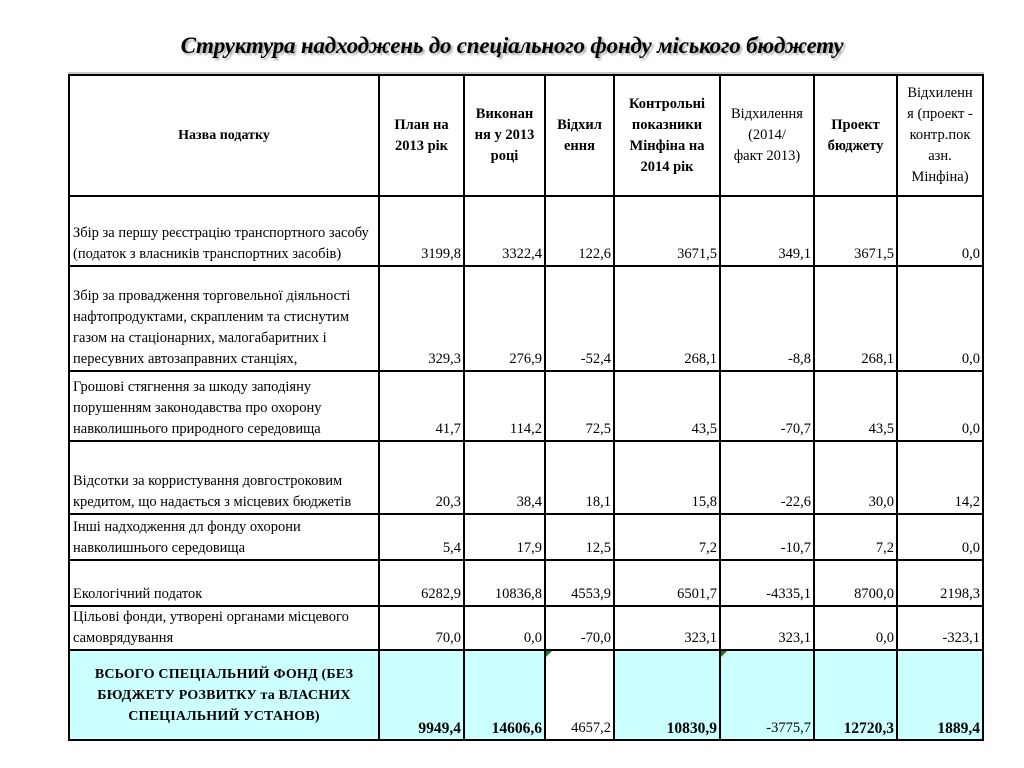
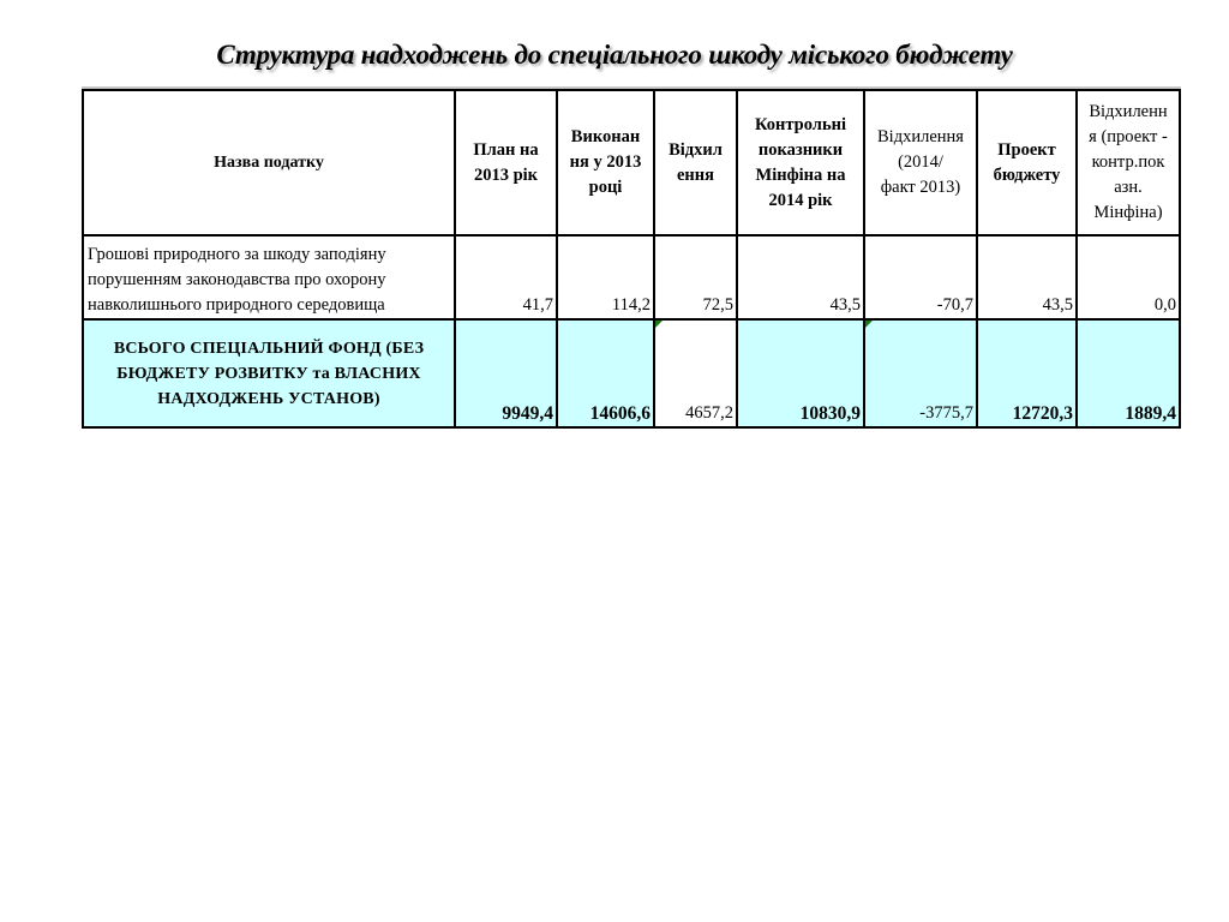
- Структура надходжень до спеціального фонду міського бюджету
+ Структура надходжень до спеціального шкоду міського бюджету
  Назва податку	План на2013 рік	Виконання у 2013році	Відхилення	КонтрольніпоказникиМінфіна на2014 рік	Відхилення(2014/факт 2013)	Проектбюджету	Відхилення (проект -контр.показн.Мінфіна)
- Збір за першу реєстрацію транспортного засобу (податок з власників транспортних засобів)	3199,8	3322,4	122,6	3671,5	349,1	3671,5	0,0
- Збір за провадження торговельної діяльності нафтопродуктами, скрапленим та стиснутим газом на стаціонарних, малогабаритних і пересувних автозаправних станціях,	329,3	276,9	-52,4	268,1	-8,8	268,1	0,0
- Грошові стягнення за шкоду заподіяну порушенням законодавства про охорону навколишнього природного середовища	41,7	114,2	72,5	43,5	-70,7	43,5	0,0
+ Грошові природного за шкоду заподіяну порушенням законодавства про охорону навколишнього природного середовища	41,7	114,2	72,5	43,5	-70,7	43,5	0,0
- Відсотки за корристування довгостроковим кредитом, що надається з місцевих бюджетів	20,3	38,4	18,1	15,8	-22,6	30,0	14,2
- Інші надходження дл фонду охорони навколишнього середовища	5,4	17,9	12,5	7,2	-10,7	7,2	0,0
- Екологічний податок	6282,9	10836,8	4553,9	6501,7	-4335,1	8700,0	2198,3
- Цільові фонди, утворені органами місцевого самоврядування	70,0	0,0	-70,0	323,1	323,1	0,0	-323,1
- ВСЬОГО СПЕЦІАЛЬНИЙ ФОНД (БЕЗ БЮДЖЕТУ РОЗВИТКУ та ВЛАСНИХ СПЕЦІАЛЬНИЙ УСТАНОВ)	9949,4	14606,6	4657,2	10830,9	-3775,7	12720,3	1889,4
+ ВСЬОГО СПЕЦІАЛЬНИЙ ФОНД (БЕЗ БЮДЖЕТУ РОЗВИТКУ та ВЛАСНИХ НАДХОДЖЕНЬ УСТАНОВ)	9949,4	14606,6	4657,2	10830,9	-3775,7	12720,3	1889,4
